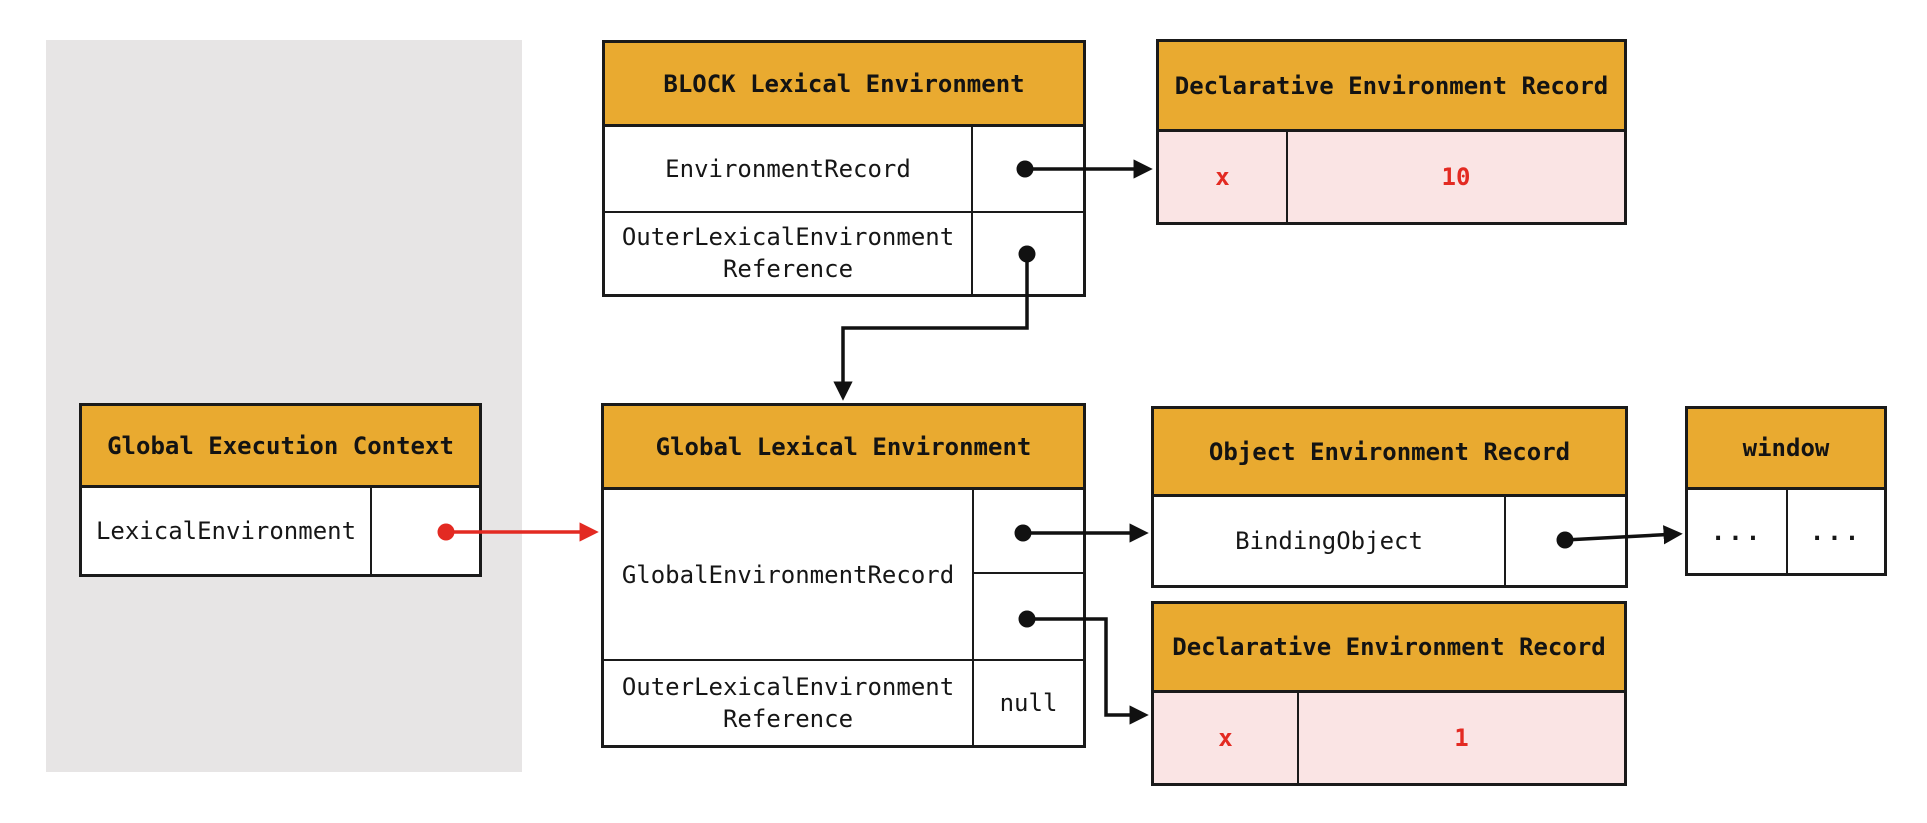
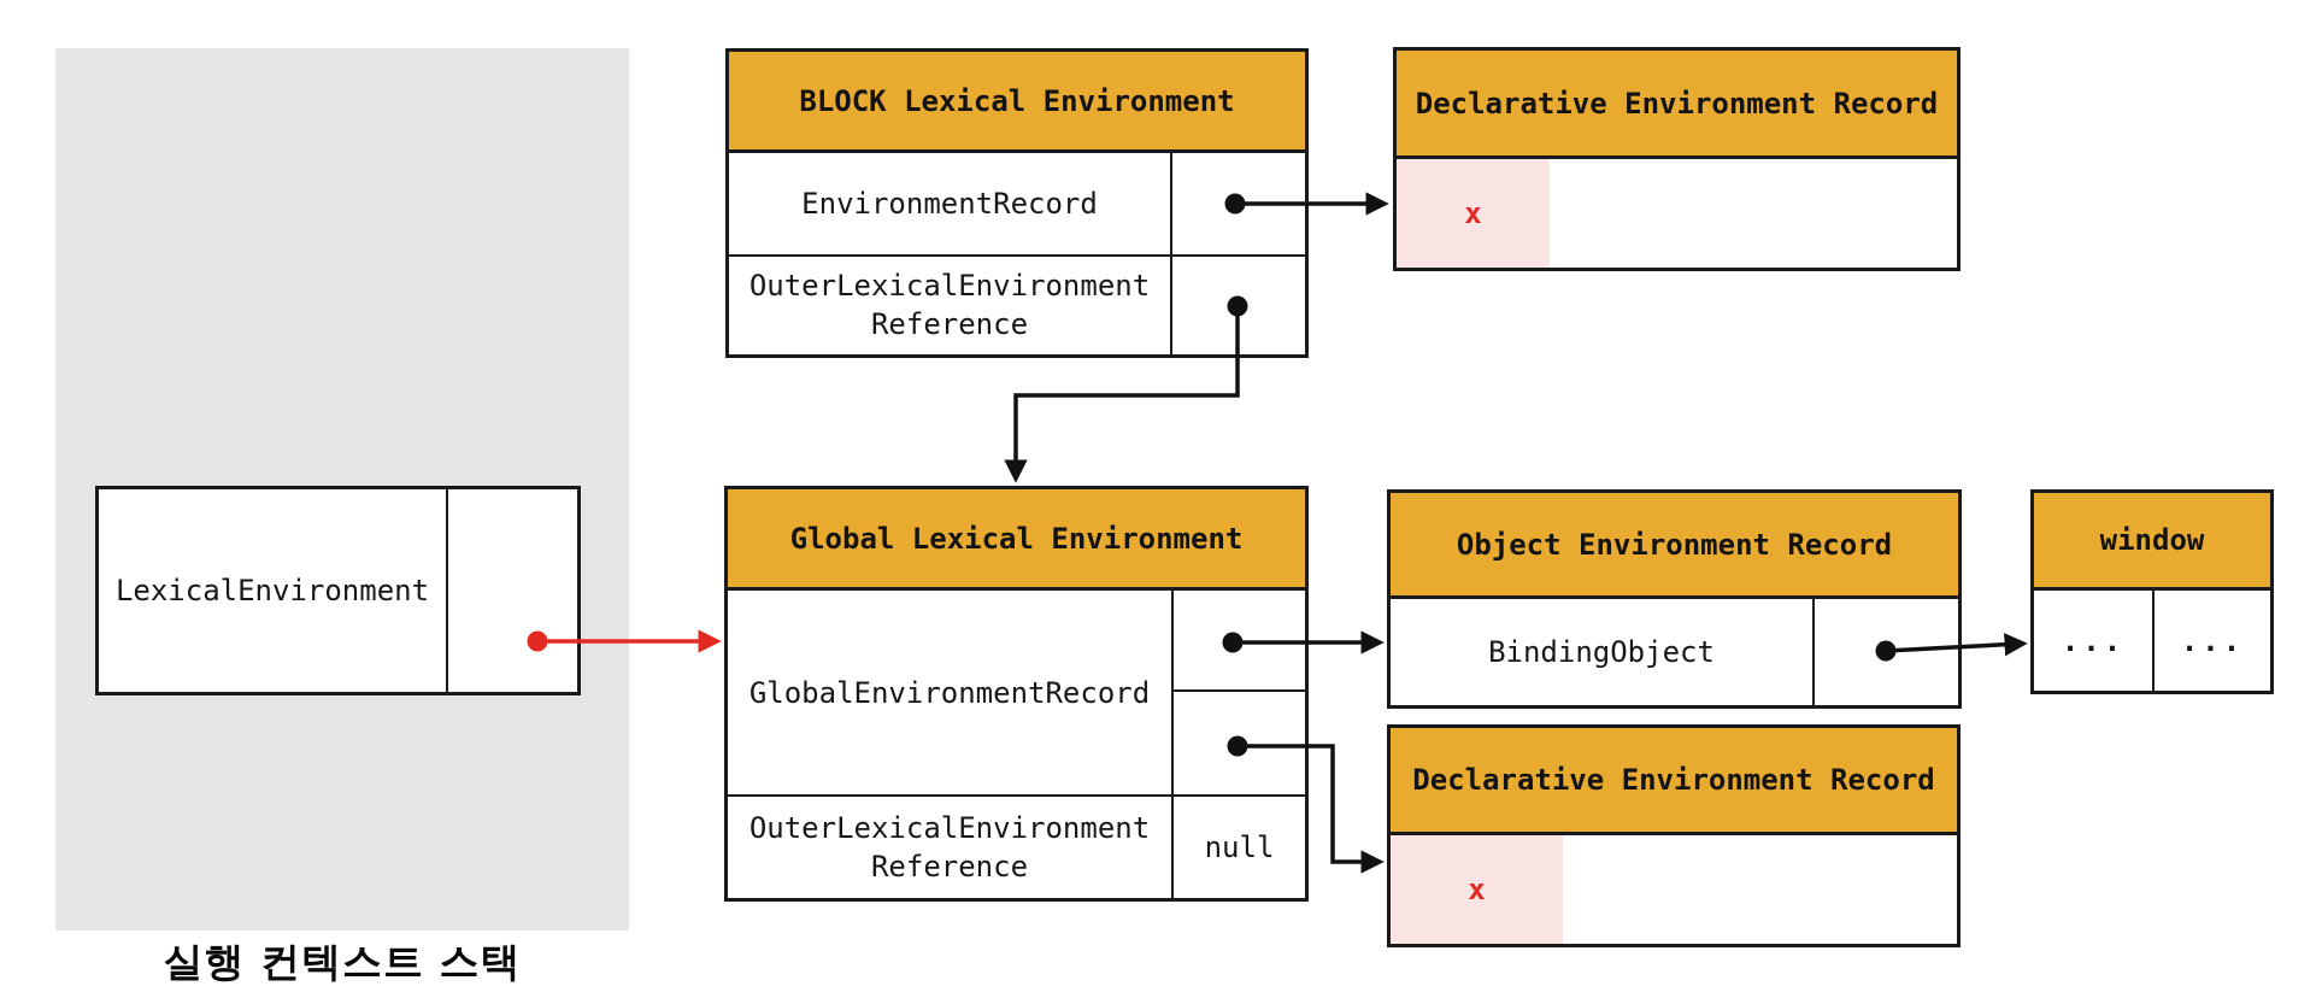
+ 실행 컨텍스트 스택
  BLOCK Lexical Environment
  EnvironmentRecord
  OuterLexicalEnvironment
  Reference
  Declarative Environment Record
  x
- 10
- Global Execution Context
  LexicalEnvironment
  Global Lexical Environment
  GlobalEnvironmentRecord
  OuterLexicalEnvironment
  Reference
  null
  Object Environment Record
  BindingObject
  window
  ...
  ...
  Declarative Environment Record
  x
- 1
